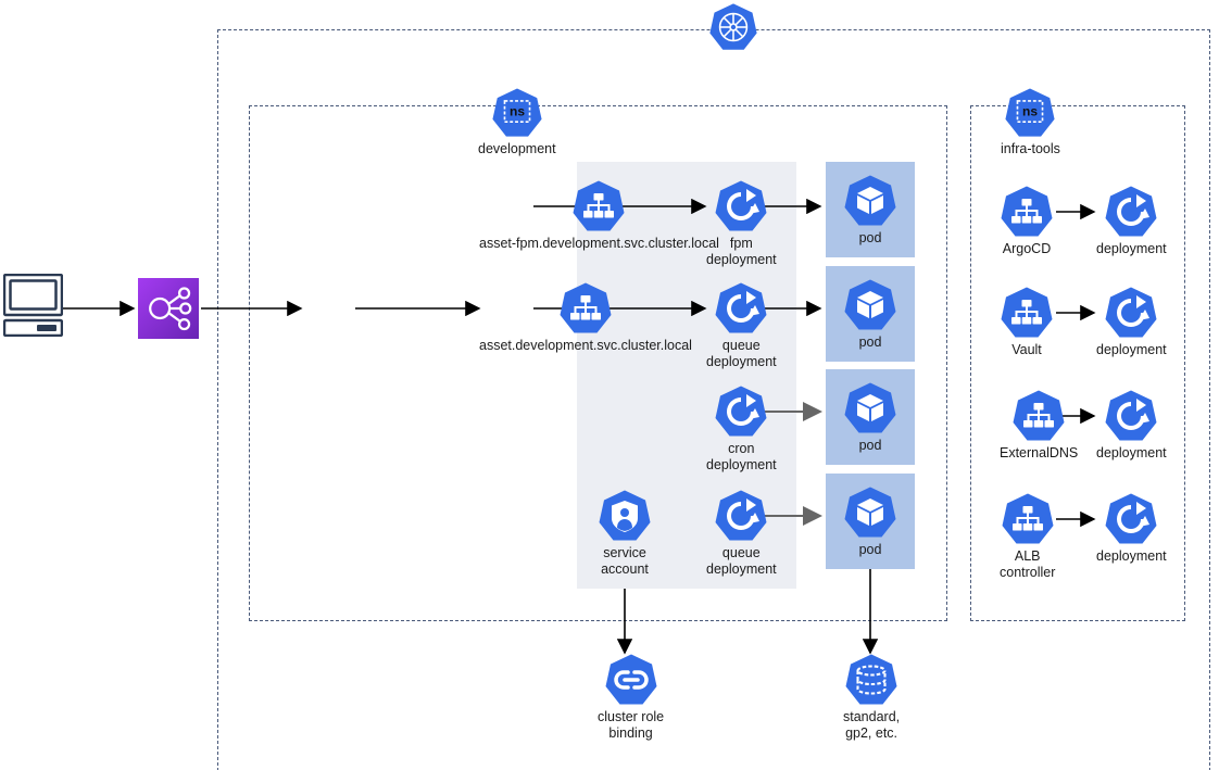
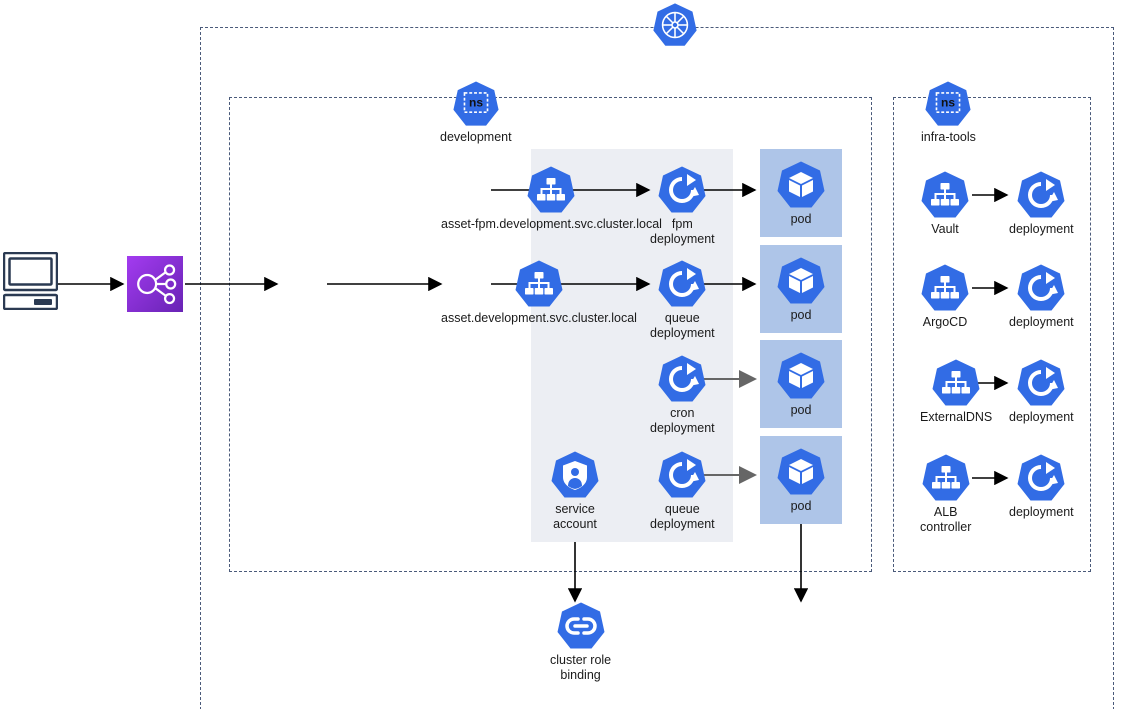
  ns
  development
  ns
  infra-tools
  asset-fpm.development.svc.cluster.local
  asset.development.svc.cluster.local
  fpm
  deployment
  queue
  deployment
  cron
  deployment
  queue
  deployment
  pod
  pod
  pod
  pod
  service
  account
  cluster role
  binding
- standard,
- gp2, etc.
- ArgoCD
+ Vault
  deployment
- Vault
+ ArgoCD
  deployment
  ExternalDNS
  deployment
  ALB
  controller
  deployment
